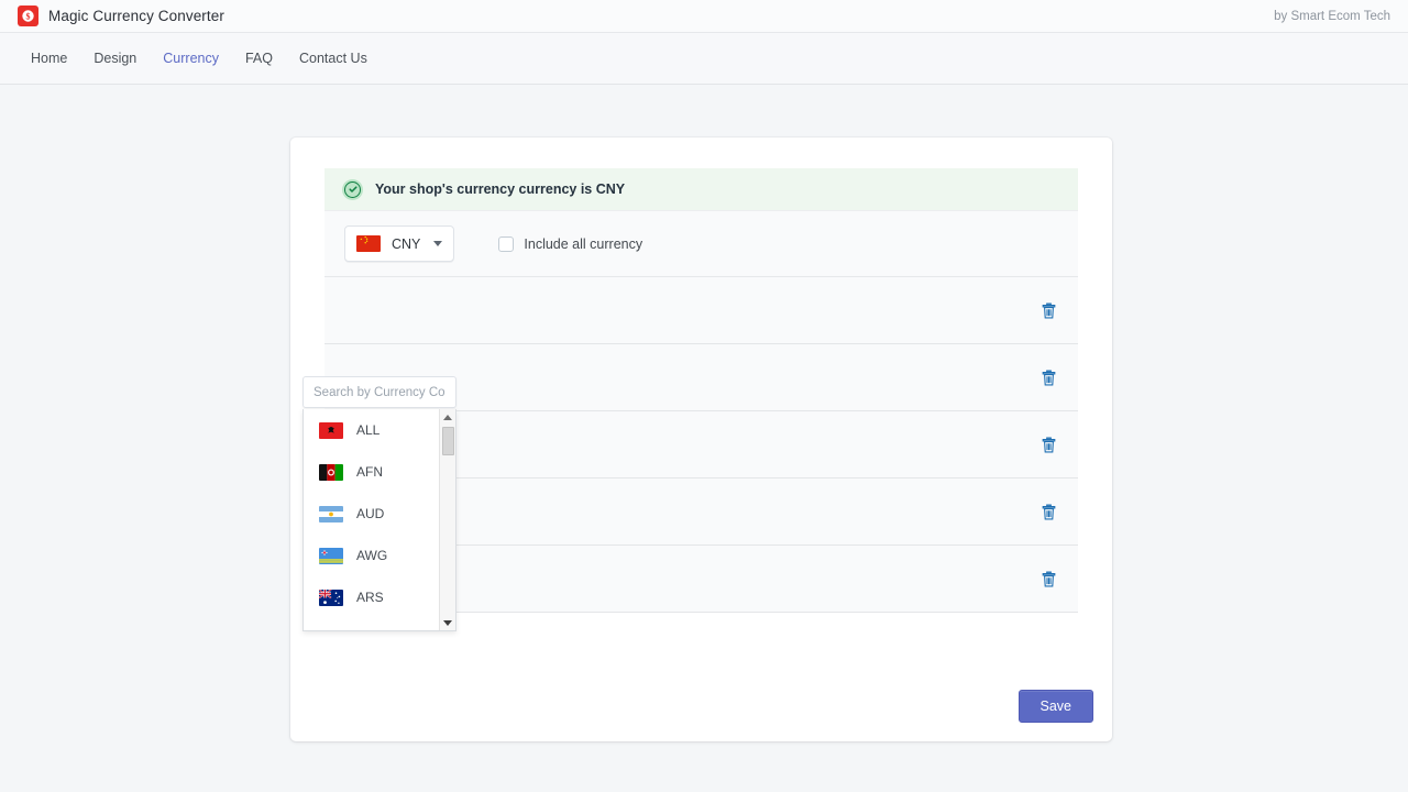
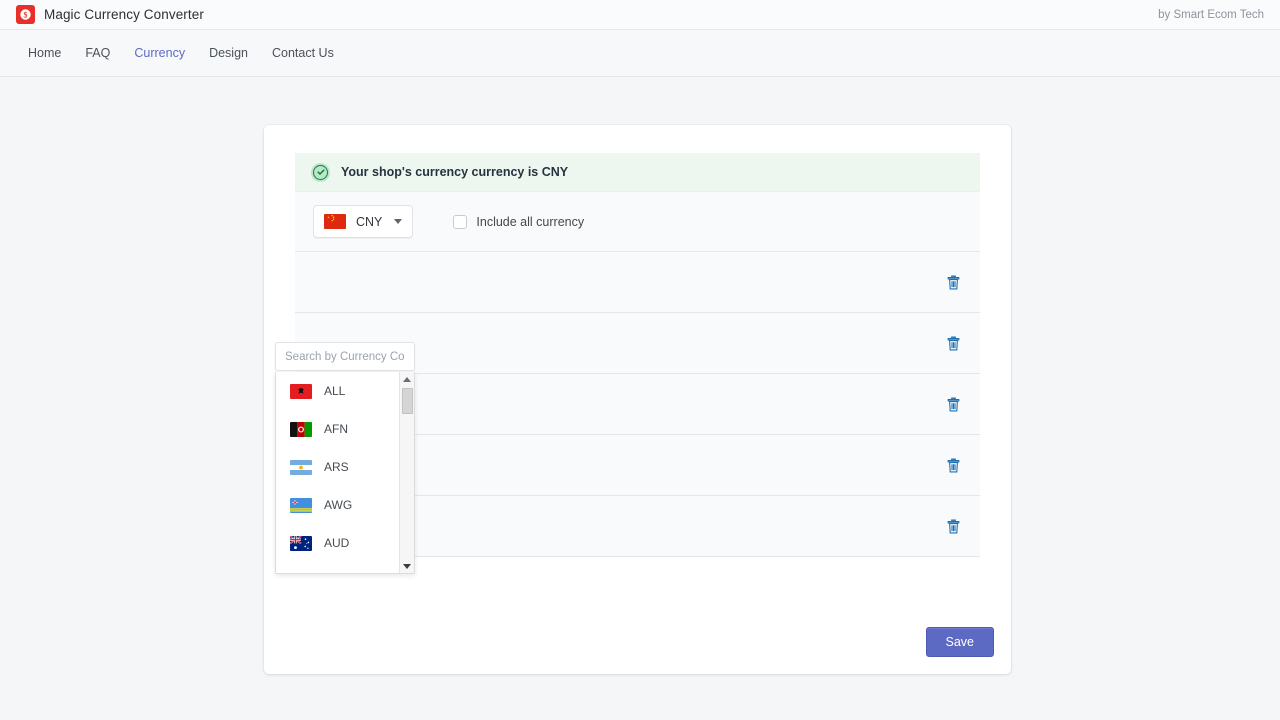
  $
  Magic Currency Converter
  by Smart Ecom Tech
  Home
- Design
+ FAQ
  Currency
- FAQ
+ Design
  Contact Us
  Your shop's currency currency is CNY
  CNY
  Include all currency
  Save
  Search by Currency Co
  ALL
  AFN
- AUD
+ ARS
  AWG
- ARS
+ AUD
